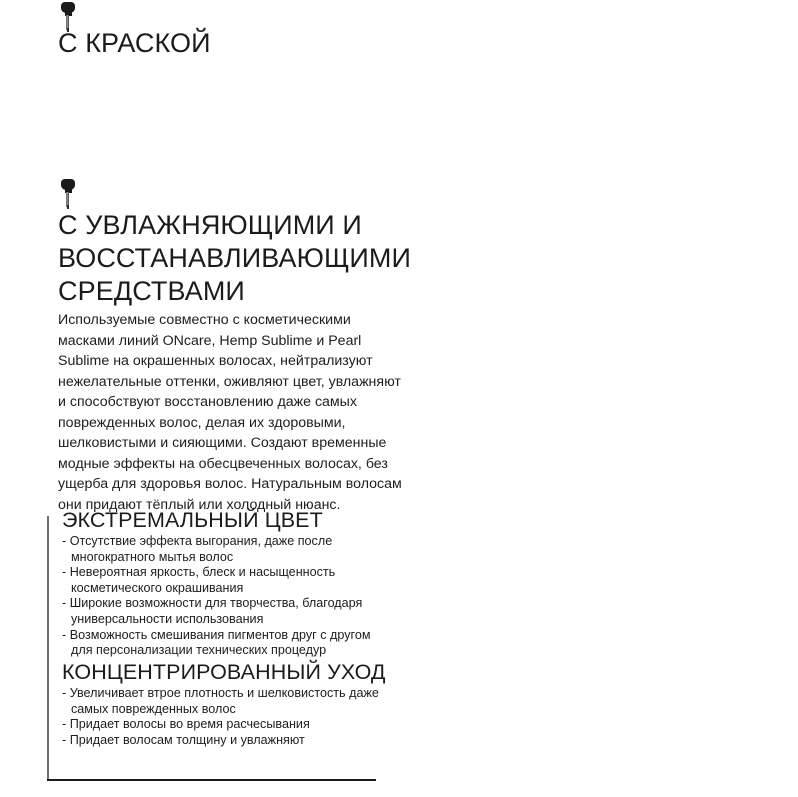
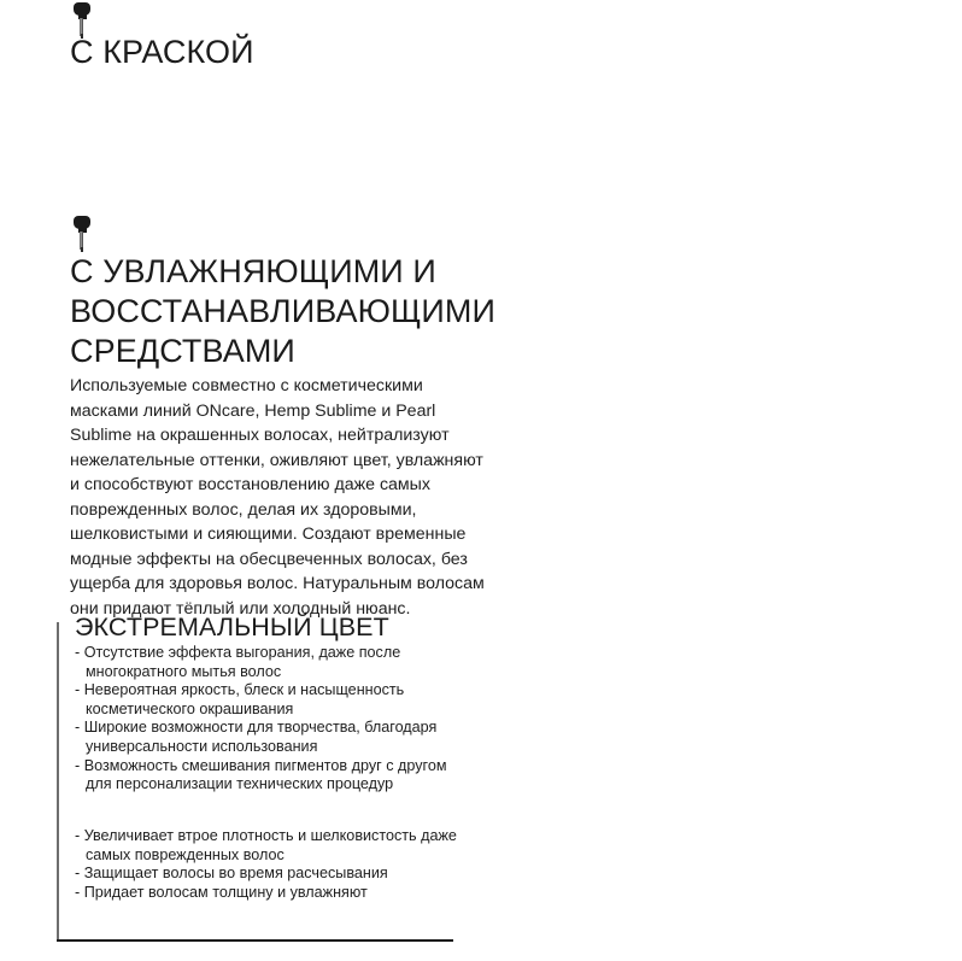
  С КРАСКОЙ
  С УВЛАЖНЯЮЩИМИ И
  ВОССТАНАВЛИВАЮЩИМИ
  СРЕДСТВАМИ
  Используемые совместно с косметическими
  масками линий ONcare, Hemp Sublime и Pearl
  Sublime на окрашенных волосах, нейтрализуют
  нежелательные оттенки, оживляют цвет, увлажняют
  и способствуют восстановлению даже самых
  поврежденных волос, делая их здоровыми,
  шелковистыми и сияющими. Создают временные
  модные эффекты на обесцвеченных волосах, без
  ущерба для здоровья волос. Натуральным волосам
  они придают тёплый или холодный нюанс.
  ЭКСТРЕМАЛЬНЫЙ ЦВЕТ
  - Отсутствие эффекта выгорания, даже после
  многократного мытья волос
  - Невероятная яркость, блеск и насыщенность
  косметического окрашивания
  - Широкие возможности для творчества, благодаря
  универсальности использования
  - Возможность смешивания пигментов друг с другом
  для персонализации технических процедур
- КОНЦЕНТРИРОВАННЫЙ УХОД
  - Увеличивает втрое плотность и шелковистость даже
  самых поврежденных волос
- - Придает волосы во время расчесывания
+ - Защищает волосы во время расчесывания
  - Придает волосам толщину и увлажняют
